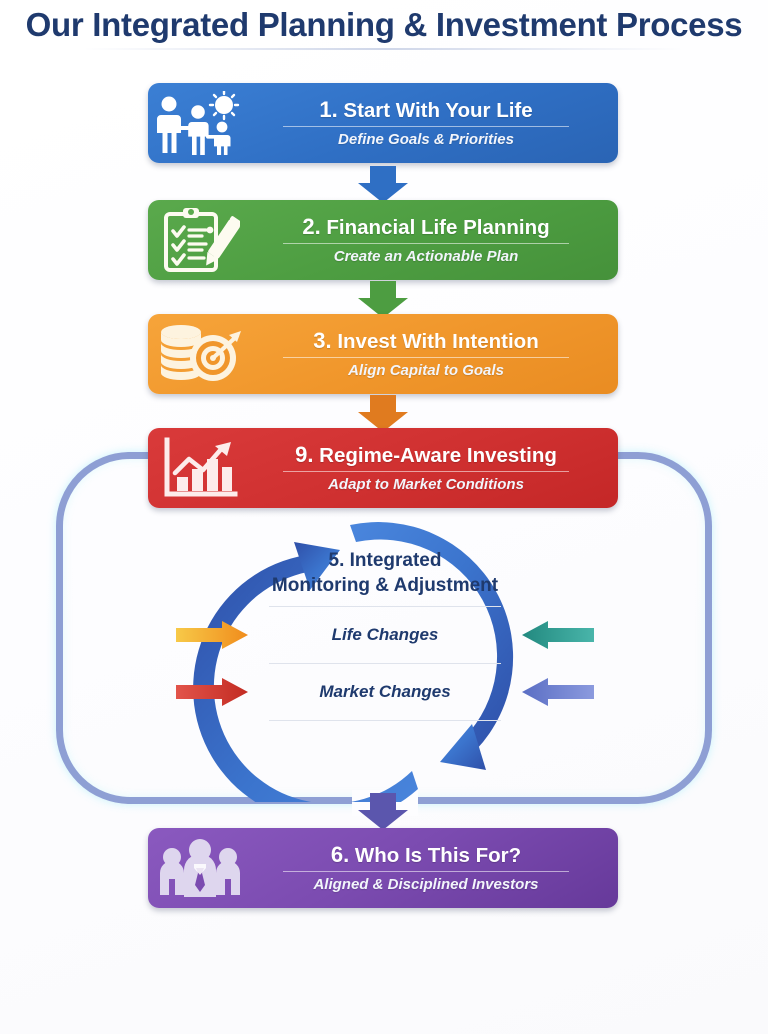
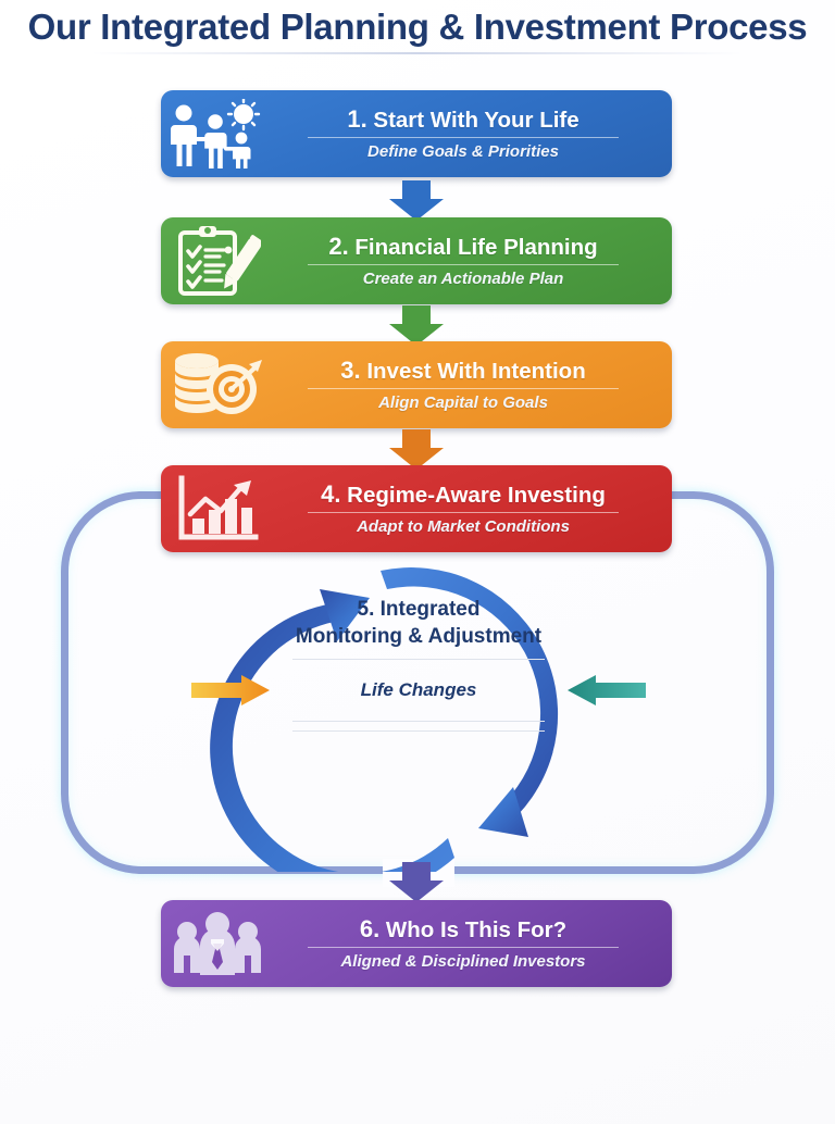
  Our Integrated Planning & Investment Process
  1. Start With Your Life
  Define Goals & Priorities
  2. Financial Life Planning
  Create an Actionable Plan
  3. Invest With Intention
  Align Capital to Goals
- 9. Regime-Aware Investing
+ 4. Regime-Aware Investing
  Adapt to Market Conditions
  5. Integrated
  Monitoring & Adjustment
  Life Changes
- Market Changes
  6. Who Is This For?
  Aligned & Disciplined Investors
